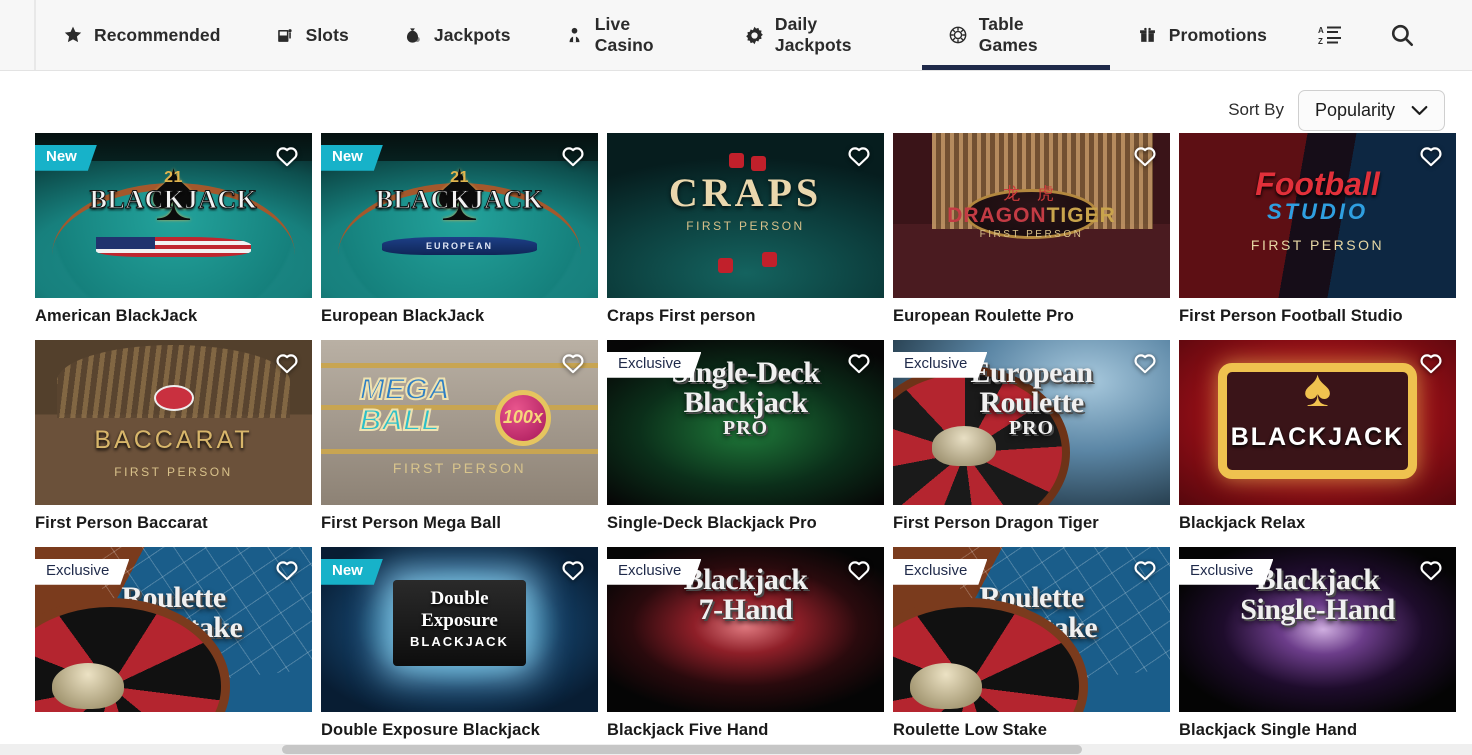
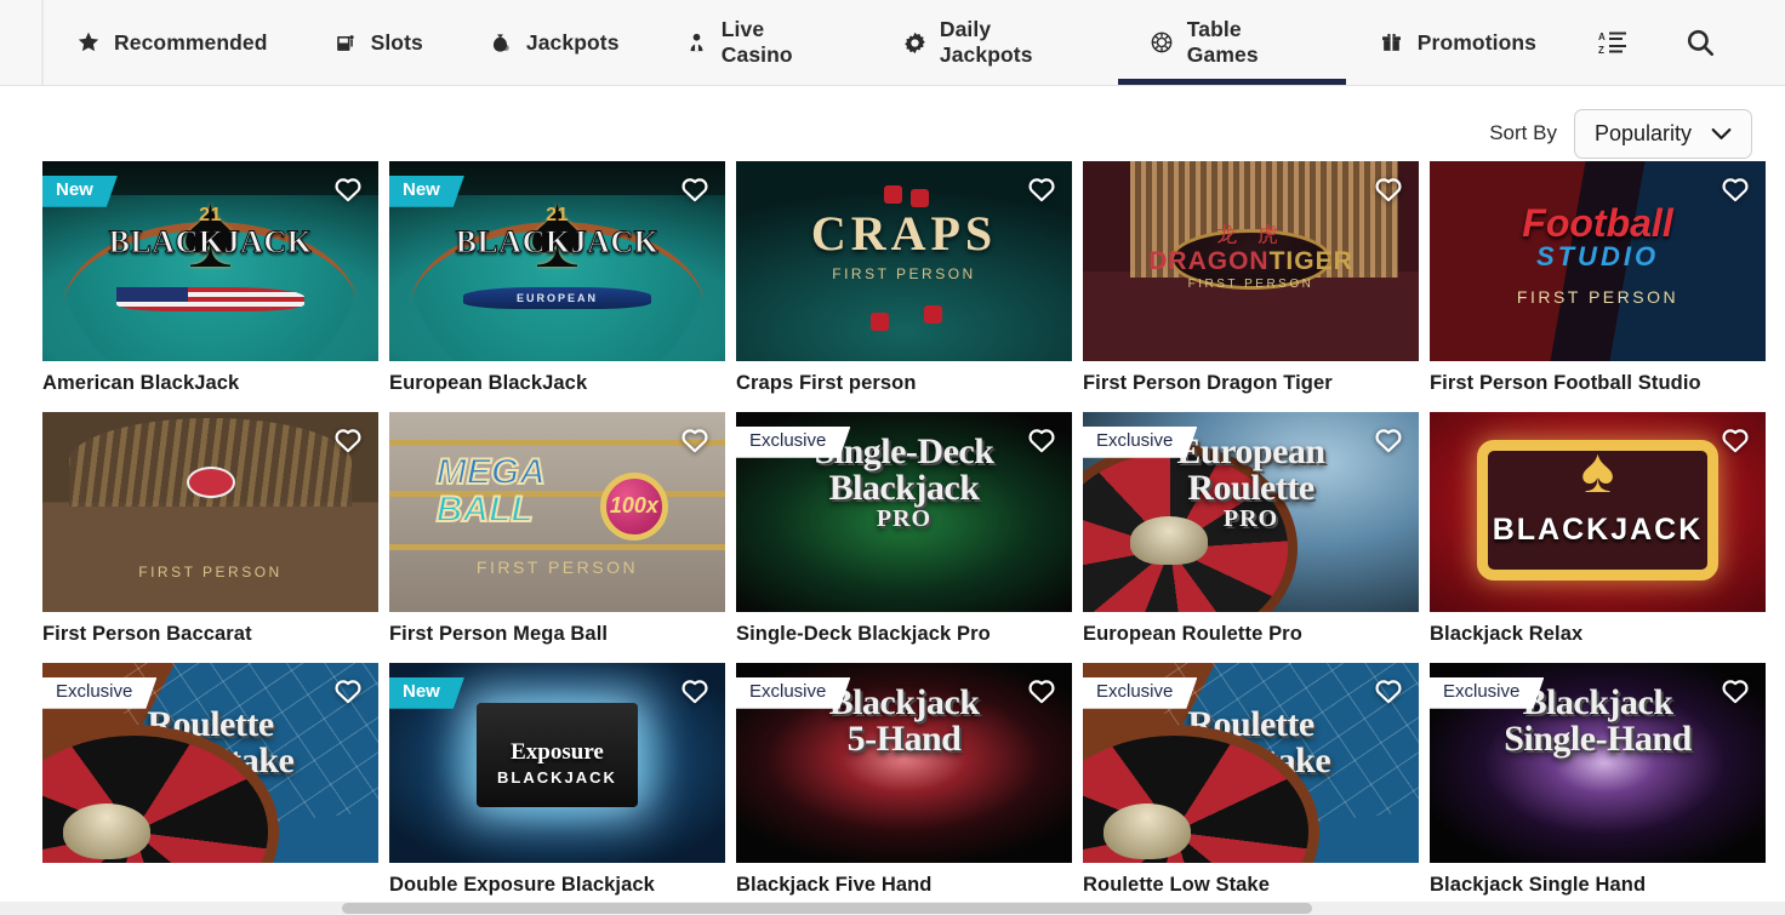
  Recommended
  Slots
  Jackpots
  Live Casino
  Daily Jackpots
  Table Games
  Promotions
  A
  Z
  Sort By
  Popularity
  ♠
  21
  BLACKJACK
  New
  American BlackJack
  ♠
  21
  BLACKJACK
  New
  European BlackJack
  CRAPS
  FIRST PERSON
  Craps First person
  龙 虎
  DRAGONTIGER
  FIRST PERSON
- European Roulette Pro
+ First Person Dragon Tiger
  Football
  STUDIO
  FIRST PERSON
  First Person Football Studio
- BACCARAT
  FIRST PERSON
  First Person Baccarat
  MEGA
  BALL
  100x
  FIRST PERSON
  First Person Mega Ball
  ngle-Deck
  Blackjack
  PRO
  Exclusive
  Single-Deck Blackjack Pro
  European
  Roulette
  PRO
  Exclusive
- First Person Dragon Tiger
+ European Roulette Pro
  ♠
  BLACKJACK
  Blackjack Relax
  Roulette
  Exclusive
- Double
  Exposure
  BLACKJACK
  New
  Double Exposure Blackjack
  lackjack
- 7-Hand
+ 5-Hand
  Exclusive
  Blackjack Five Hand
  Roulette
  Exclusive
  Roulette Low Stake
  lackjack
  Single-Hand
  Exclusive
  Blackjack Single Hand
